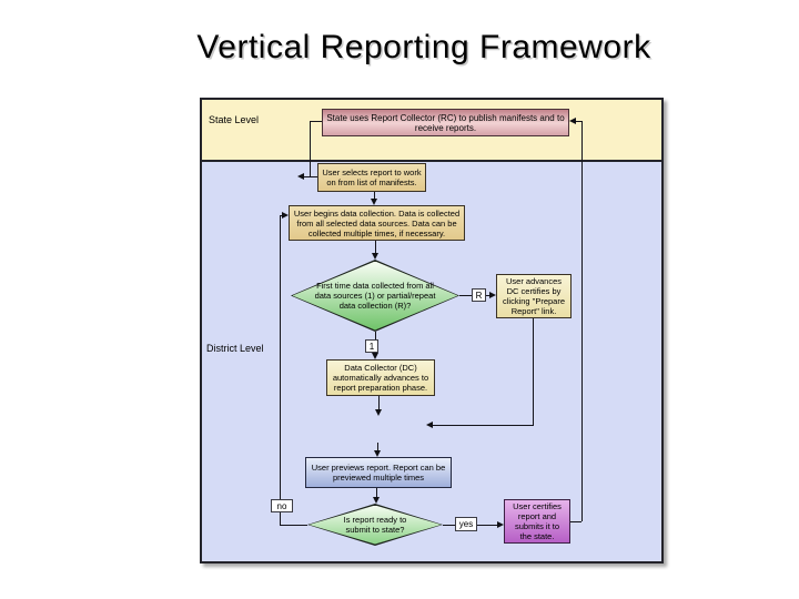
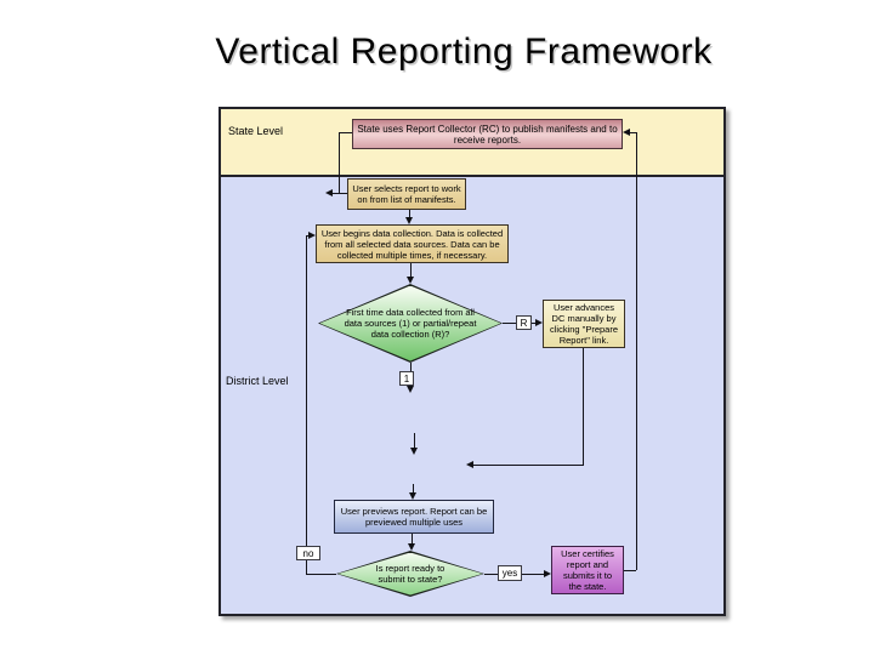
  Vertical Reporting Framework
  State Level
  District Level
  1
  R
  no
  yes
  State uses Report Collector (RC) to publish manifests and to receive reports.
  User selects report to work on from list of manifests.
  User begins data collection. Data is collected from all selected data sources. Data can be collected multiple times, if necessary.
  First time data collected from all data sources (1) or partial/repeat data collection (R)?
- User advances DC certifies by clicking "Prepare Report" link.
+ User advances DC manually by clicking "Prepare Report" link.
- Data Collector (DC) automatically advances to report preparation phase.
- User previews report. Report can be previewed multiple times
+ User previews report. Report can be previewed multiple uses
  Is report ready to submit to state?
  User certifies report and submits it to the state.
